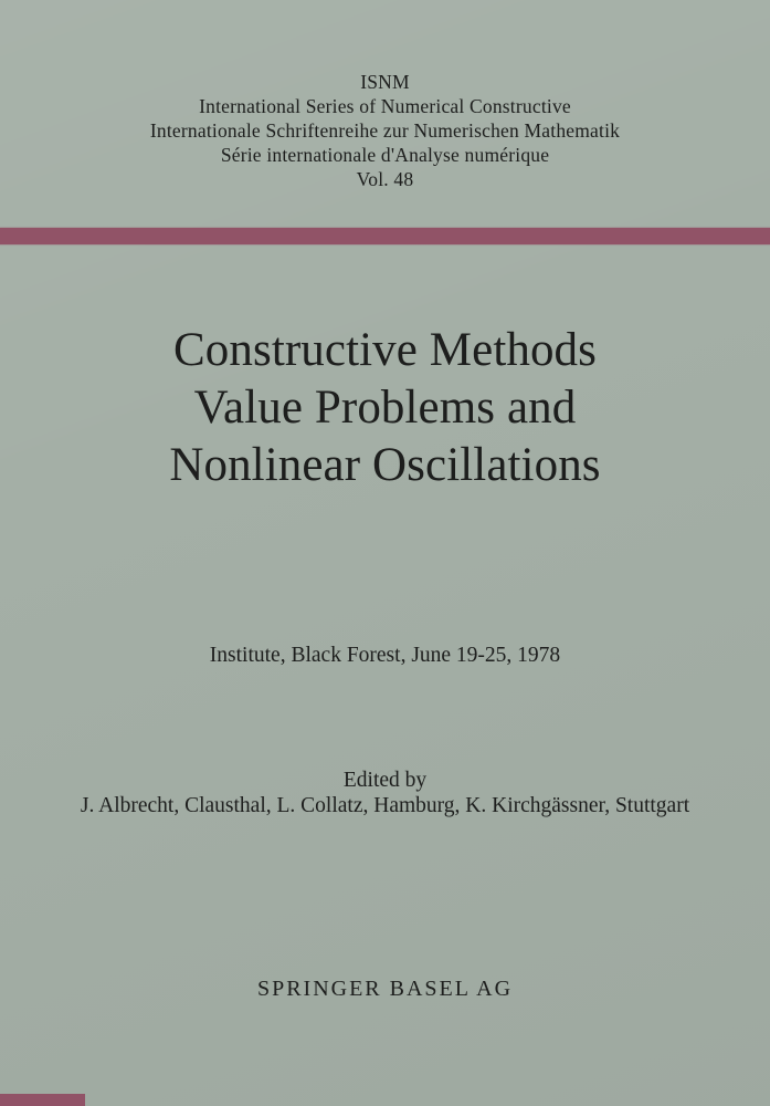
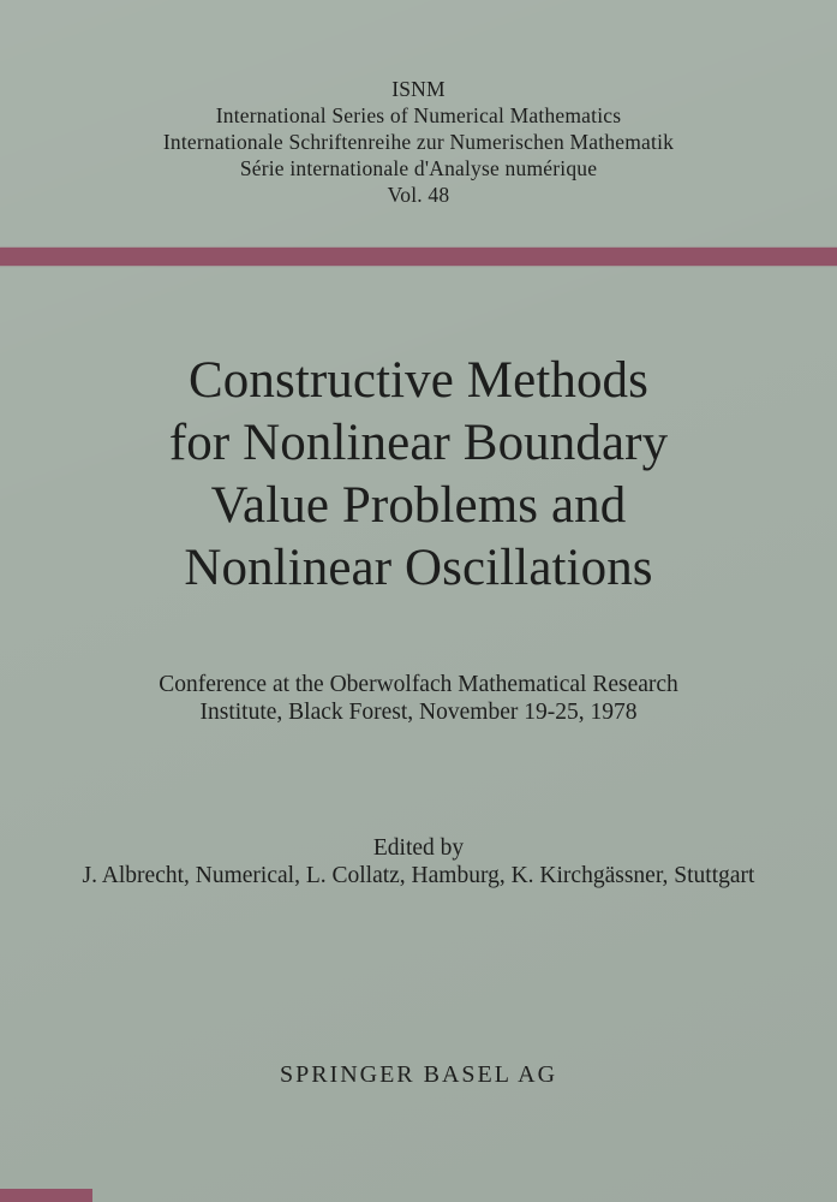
  ISNM
- International Series of Numerical Constructive
+ International Series of Numerical Mathematics
  Internationale Schriftenreihe zur Numerischen Mathematik
  Série internationale d'Analyse numérique
  Vol. 48
  Constructive Methods
+ for Nonlinear Boundary
  Value Problems and
  Nonlinear Oscillations
+ Conference at the Oberwolfach Mathematical Research
- Institute, Black Forest, June 19-25, 1978
+ Institute, Black Forest, November 19-25, 1978
  Edited by
- J. Albrecht, Clausthal, L. Collatz, Hamburg, K. Kirchgässner, Stuttgart
+ J. Albrecht, Numerical, L. Collatz, Hamburg, K. Kirchgässner, Stuttgart
  SPRINGER BASEL AG
